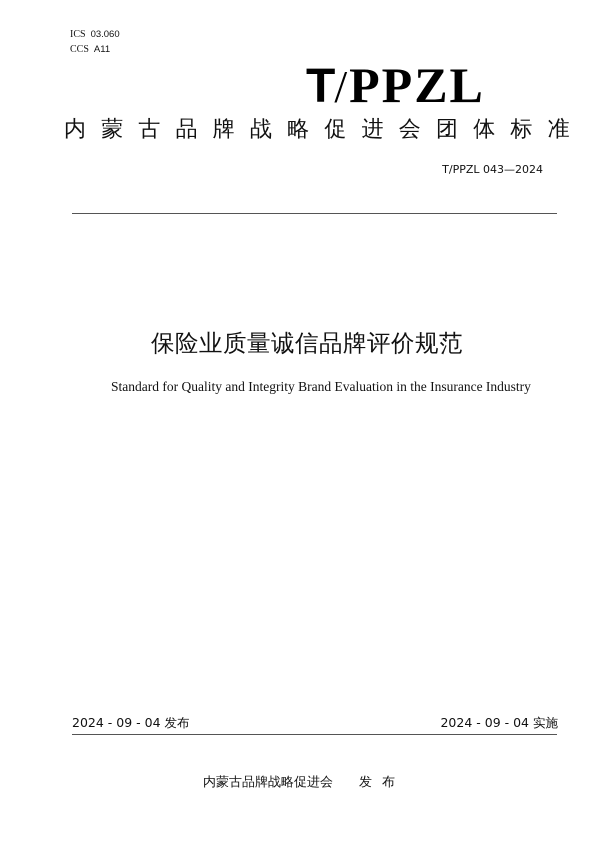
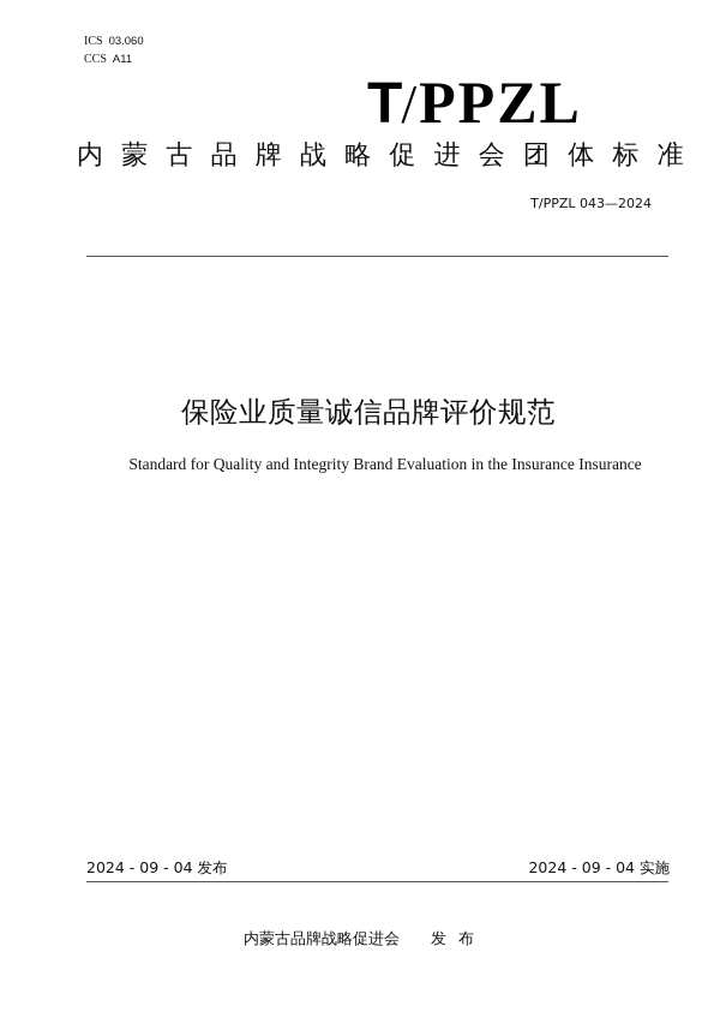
  ICS 03.060
  CCS A11
  T/PPZL
  内蒙古品牌战略促进会团体标准
  T/PPZL 043—2024
  保险业质量诚信品牌评价规范
- Standard for Quality and Integrity Brand Evaluation in the Insurance Industry
+ Standard for Quality and Integrity Brand Evaluation in the Insurance Insurance
  2024 - 09 - 04 发布
  2024 - 09 - 04 实施
  内蒙古品牌战略促进会 发布
